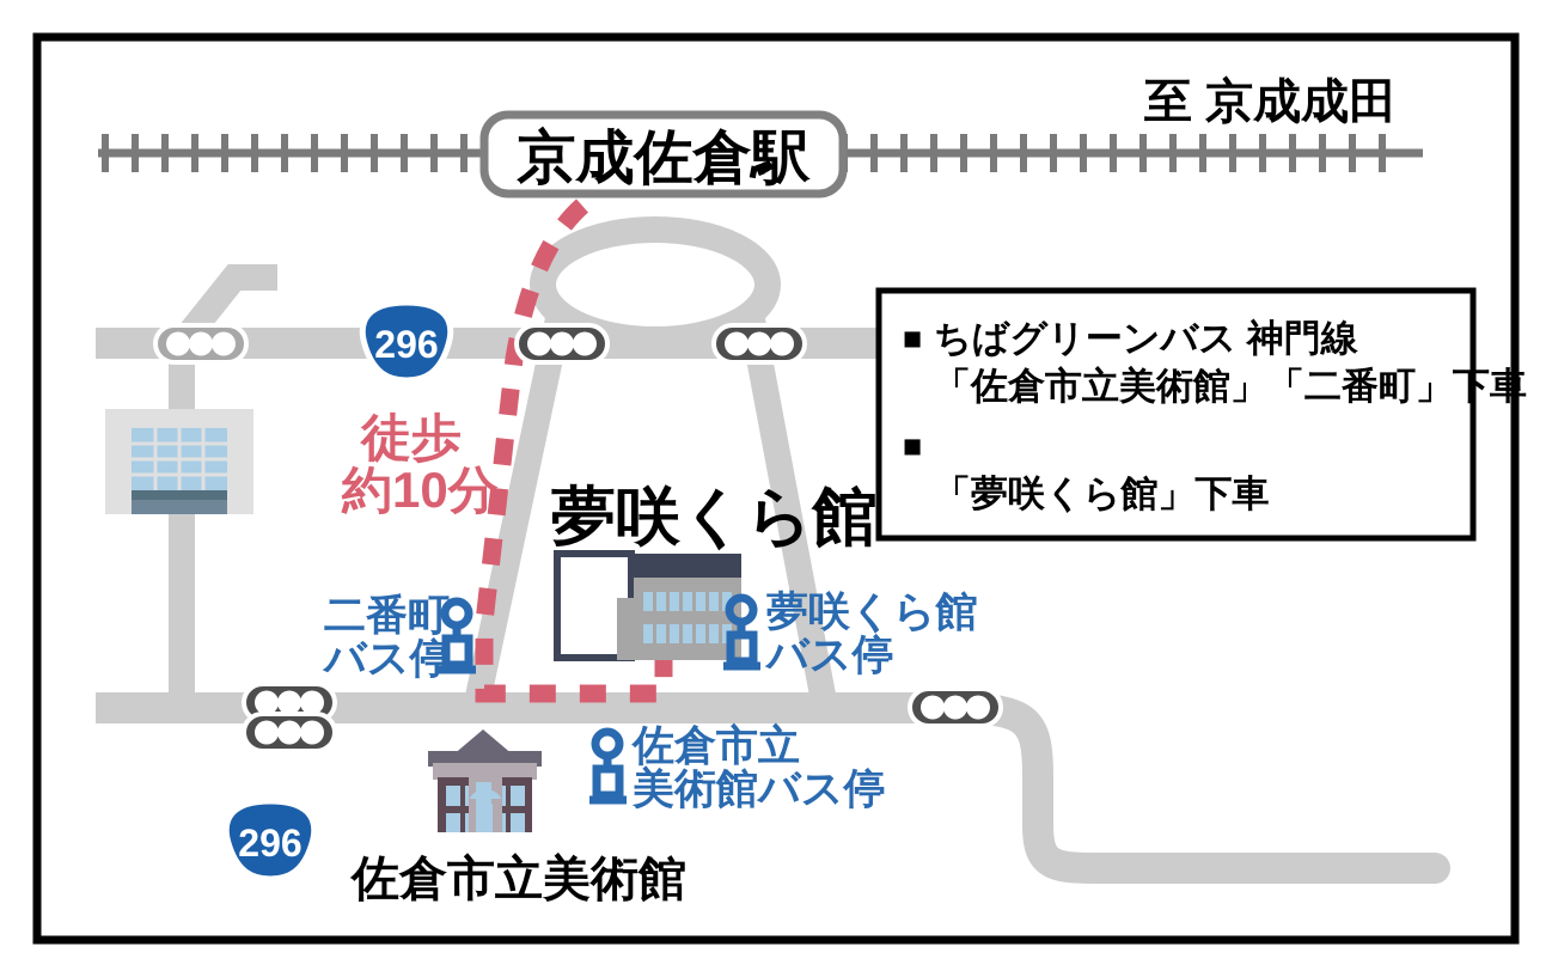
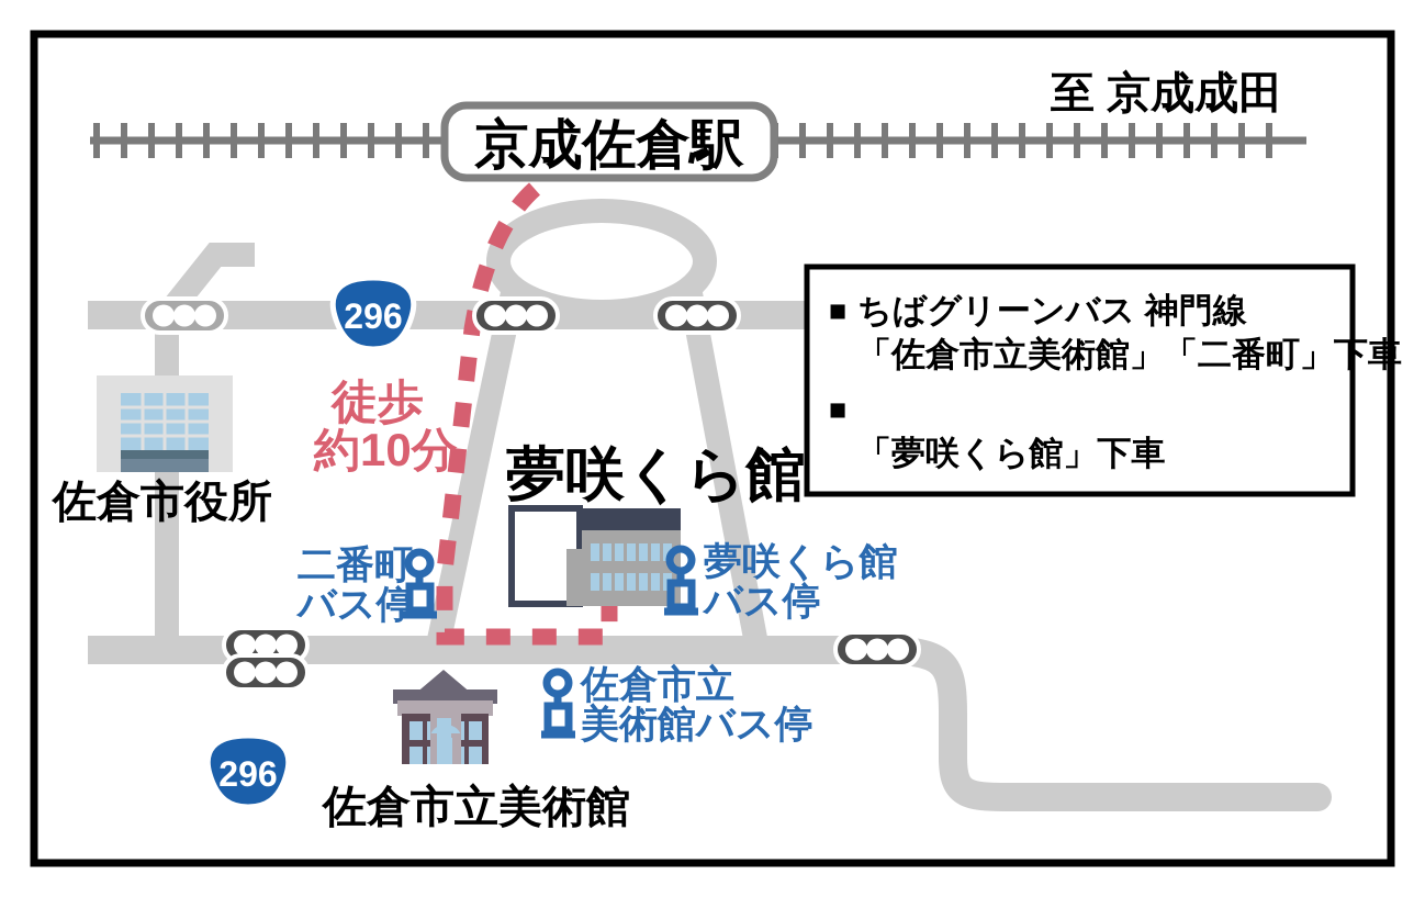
  至 京成成田
  京成佐倉駅
  徒歩
  約10分
  296
  296
+ 佐倉市役所
  夢咲くら館
  佐倉市立美術館
  二番町
  バス停
  夢咲くら館
  バス停
  佐倉市立
  美術館バス停
  ■
  ちばグリーンバス 神門線
  「佐倉市立美術館」「二番町」下車
  ■
  「夢咲くら館」下車
